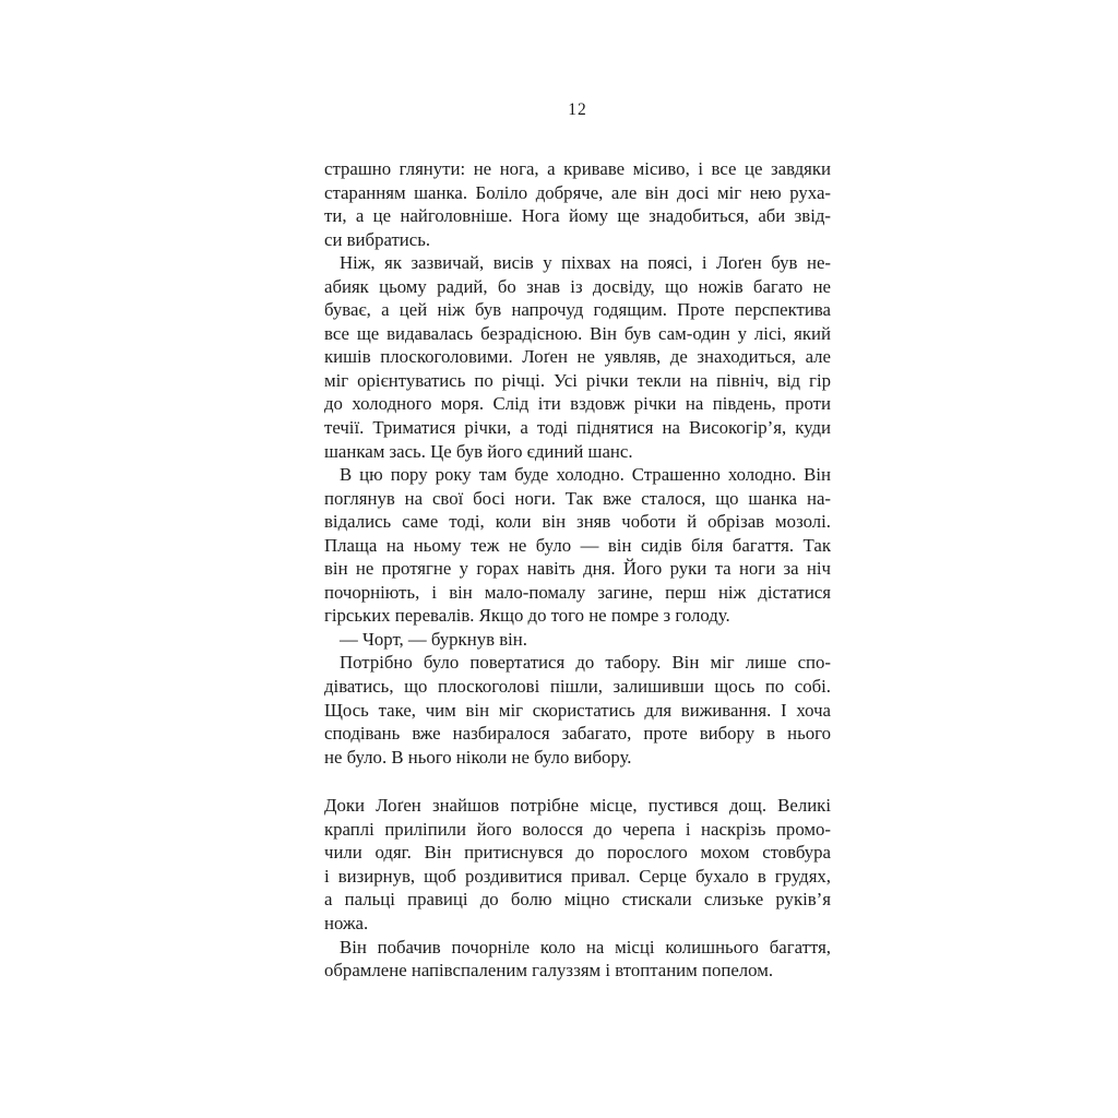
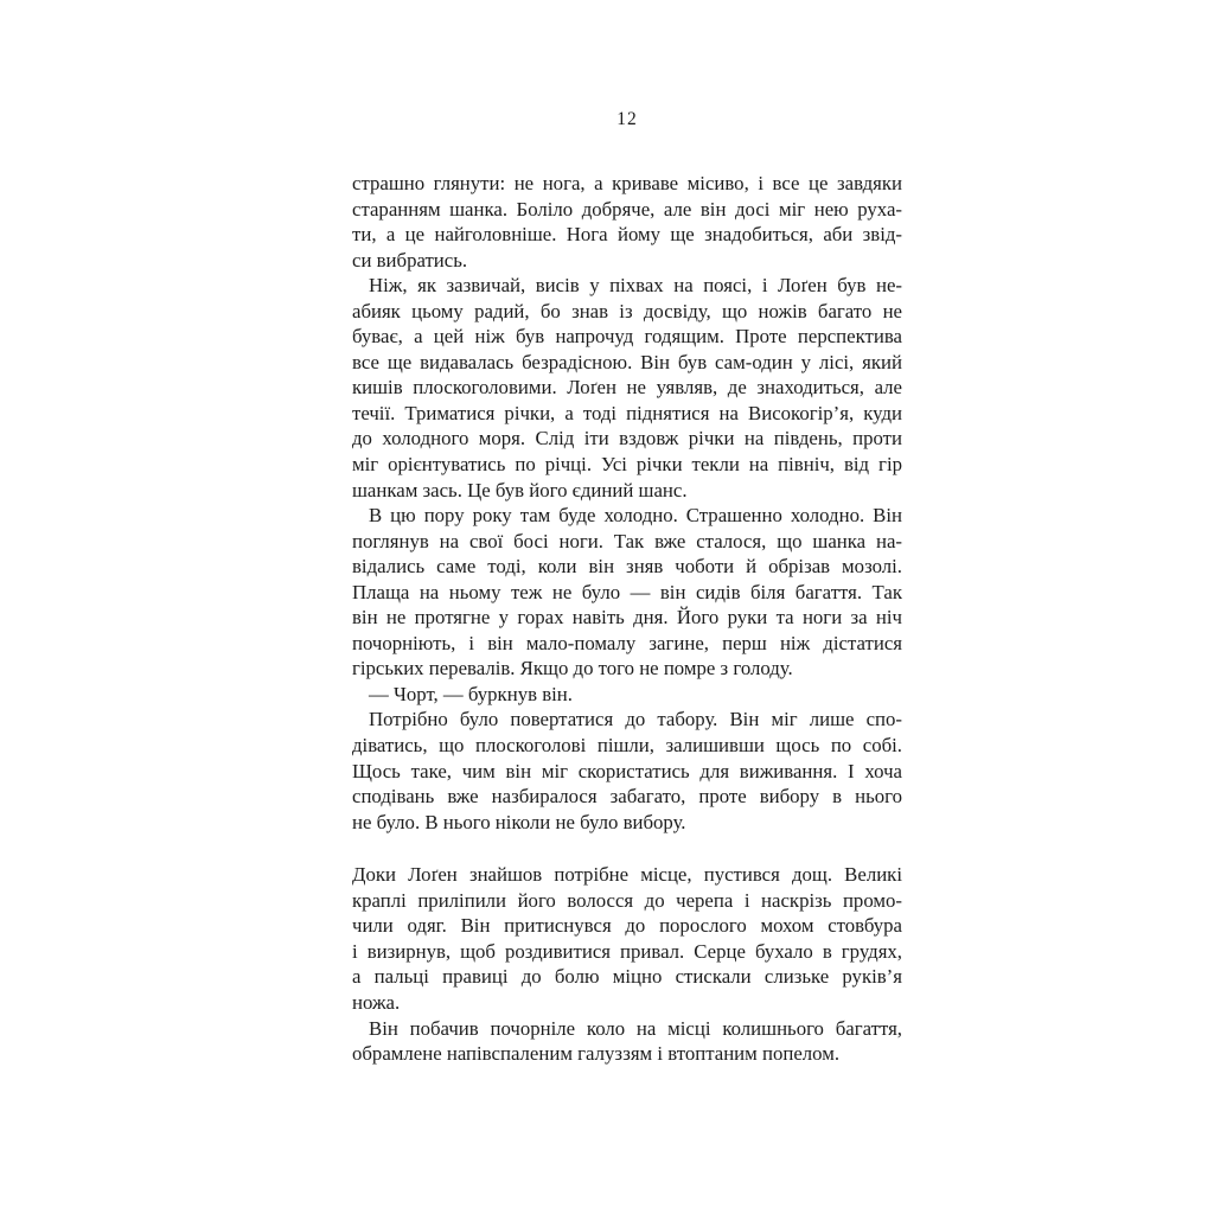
  12
  страшно глянути: не нога, а криваве місиво, і все це завдяки
  старанням шанка. Боліло добряче, але він досі міг нею руха-
  ти, а це найголовніше. Нога йому ще знадобиться, аби звід-
  си вибратись.
  Ніж, як зазвичай, висів у піхвах на поясі, і Лоґен був не-
  абияк цьому радий, бо знав із досвіду, що ножів багато не
  буває, а цей ніж був напрочуд годящим. Проте перспектива
  все ще видавалась безрадісною. Він був сам-один у лісі, який
  кишів плоскоголовими. Лоґен не уявляв, де знаходиться, але
- міг орієнтуватись по річці. Усі річки текли на північ, від гір
+ течії. Триматися річки, а тоді піднятися на Високогір’я, куди
  до холодного моря. Слід іти вздовж річки на південь, проти
- течії. Триматися річки, а тоді піднятися на Високогір’я, куди
+ міг орієнтуватись по річці. Усі річки текли на північ, від гір
  шанкам зась. Це був його єдиний шанс.
  В цю пору року там буде холодно. Страшенно холодно. Він
  поглянув на свої босі ноги. Так вже сталося, що шанка на-
  відались саме тоді, коли він зняв чоботи й обрізав мозолі.
  Плаща на ньому теж не було — він сидів біля багаття. Так
  він не протягне у горах навіть дня. Його руки та ноги за ніч
  почорніють, і він мало-помалу загине, перш ніж дістатися
  гірських перевалів. Якщо до того не помре з голоду.
  — Чорт, — буркнув він.
  Потрібно було повертатися до табору. Він міг лише спо-
  діватись, що плоскоголові пішли, залишивши щось по собі.
  Щось таке, чим він міг скористатись для виживання. І хоча
  сподівань вже назбиралося забагато, проте вибору в нього
  не було. В нього ніколи не було вибору.
  Доки Лоґен знайшов потрібне місце, пустився дощ. Великі
  краплі приліпили його волосся до черепа і наскрізь промо-
  чили одяг. Він притиснувся до порослого мохом стовбура
  і визирнув, щоб роздивитися привал. Серце бухало в грудях,
  а пальці правиці до болю міцно стискали слизьке руків’я
  ножа.
  Він побачив почорніле коло на місці колишнього багаття,
  обрамлене напівспаленим галуззям і втоптаним попелом.
